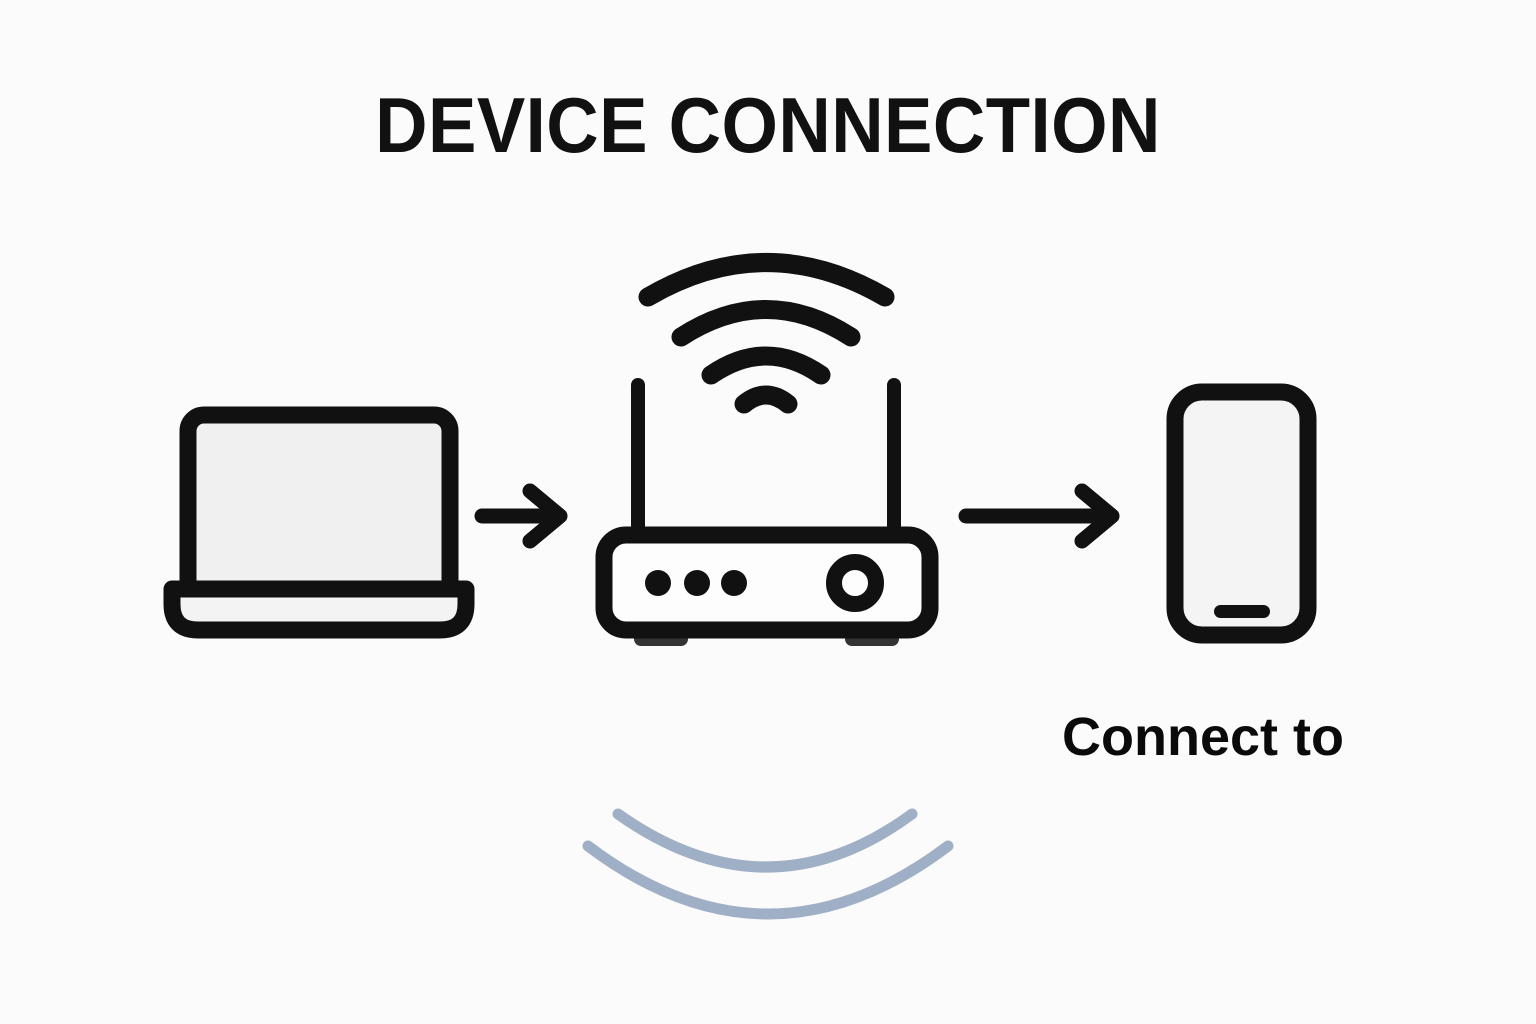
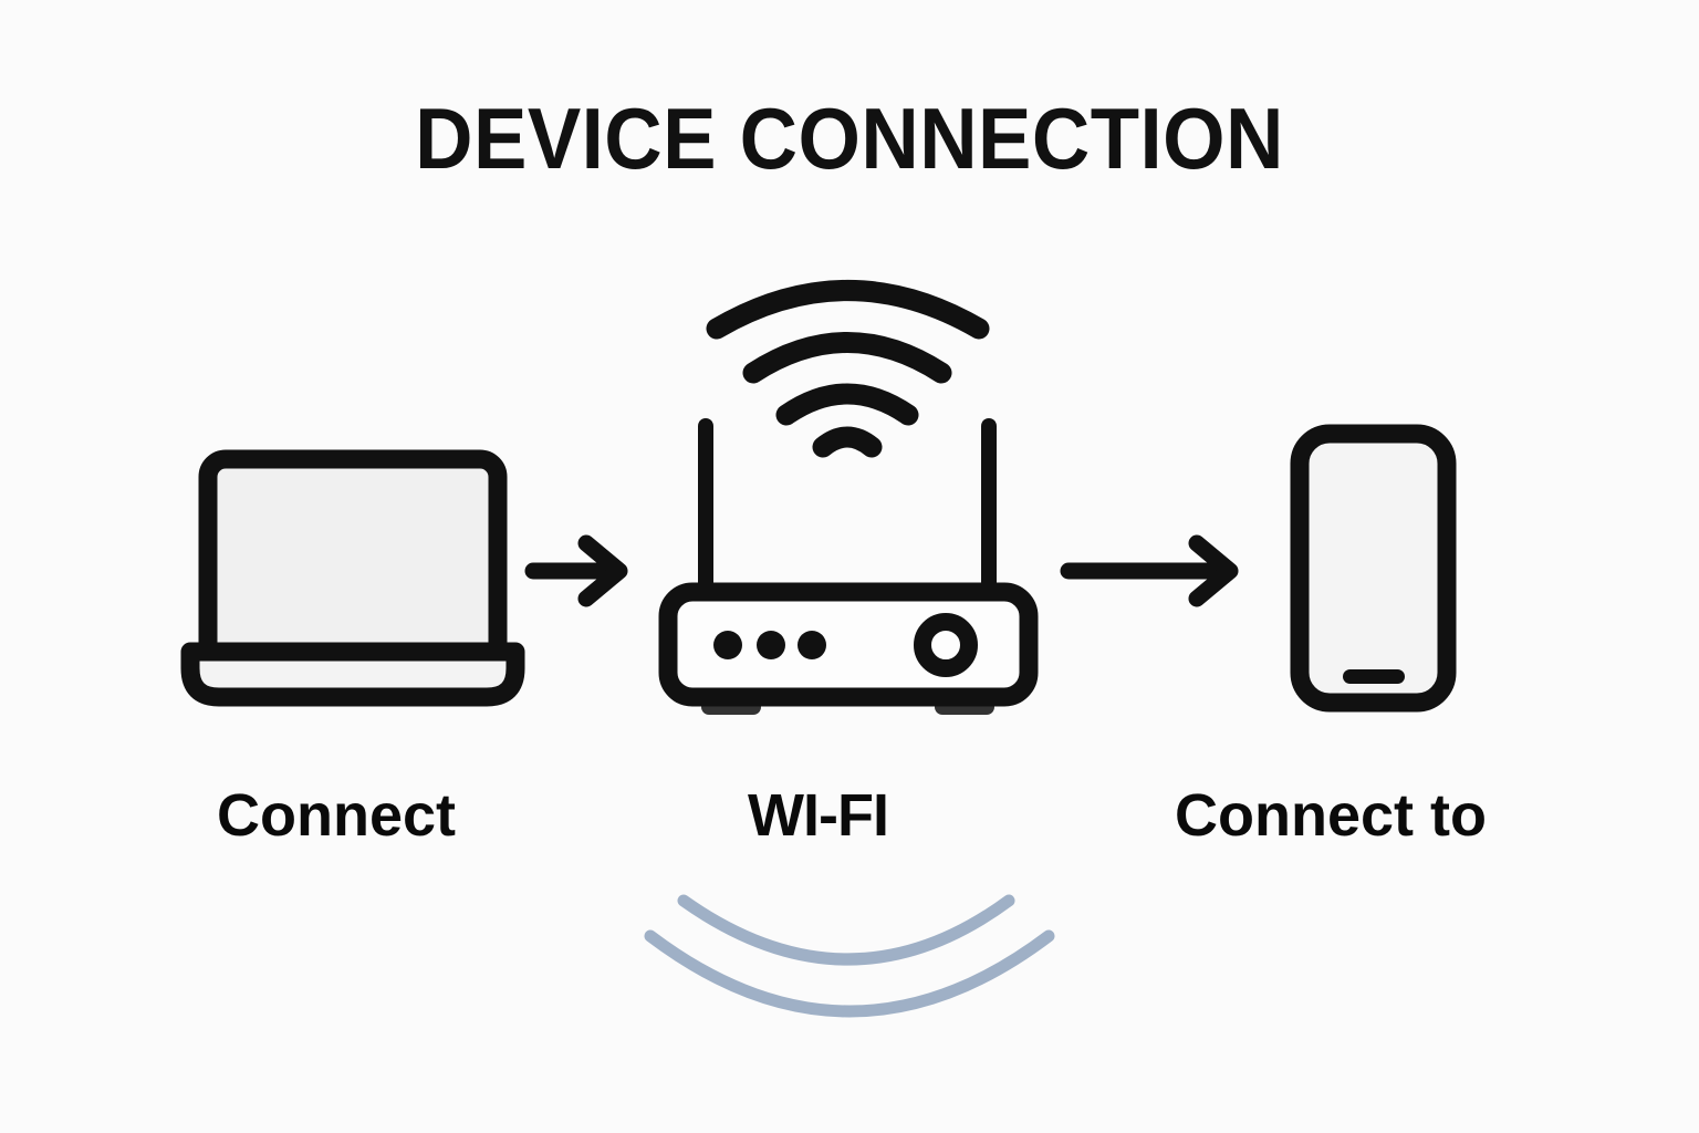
  DEVICE CONNECTION
+ Connect
+ WI-FI
  Connect to
